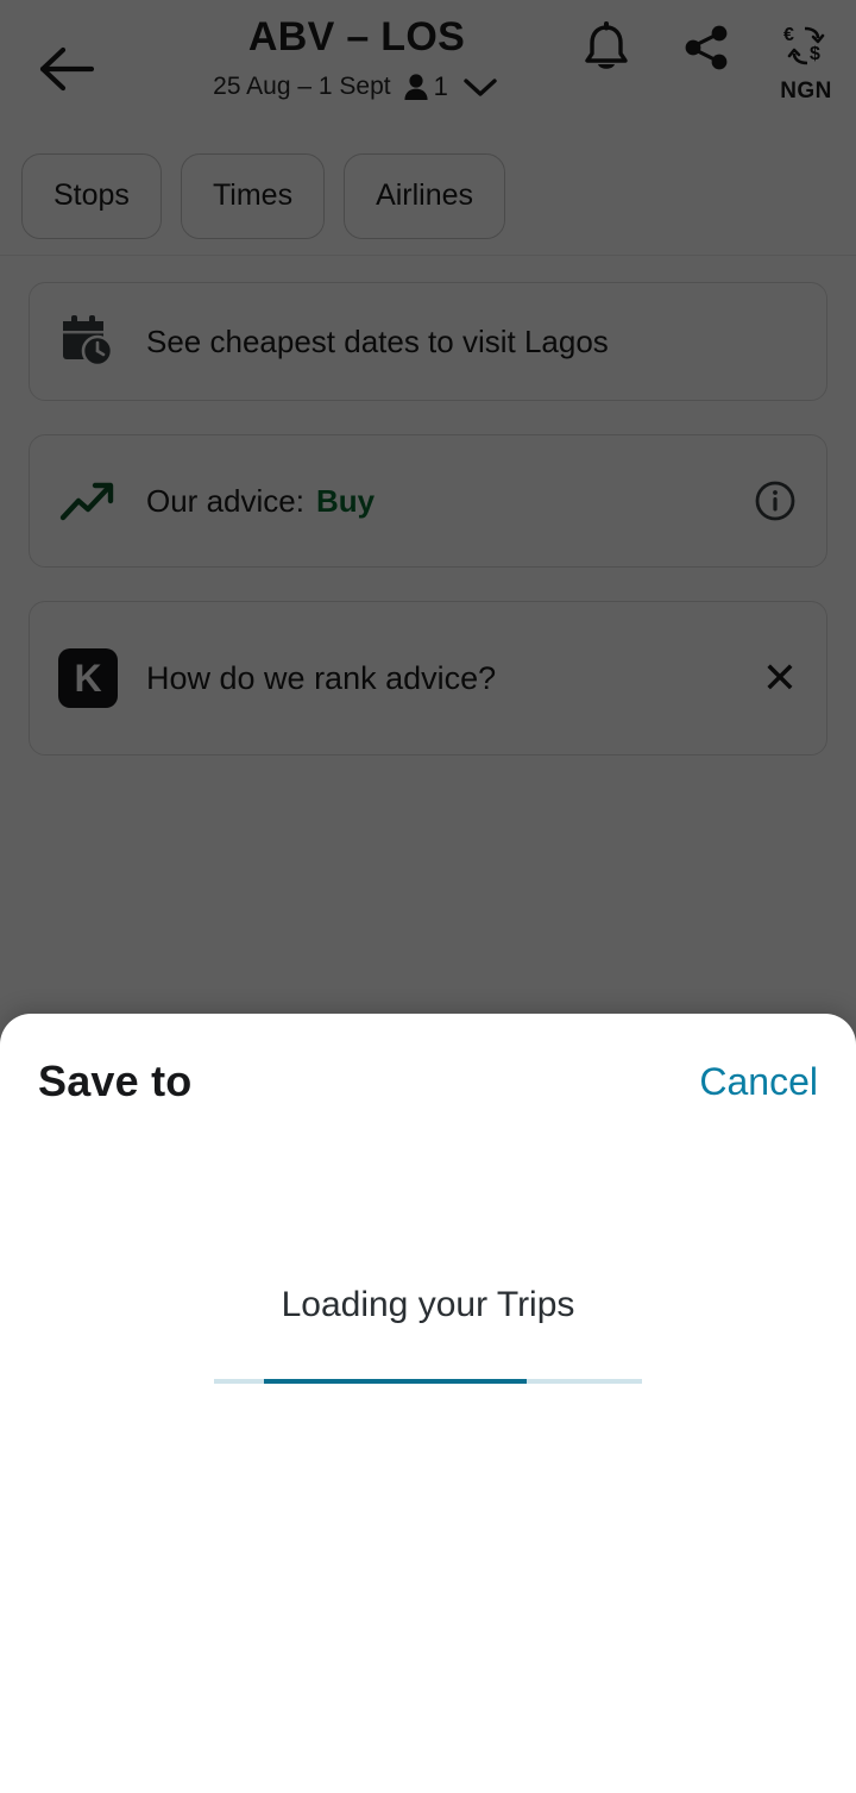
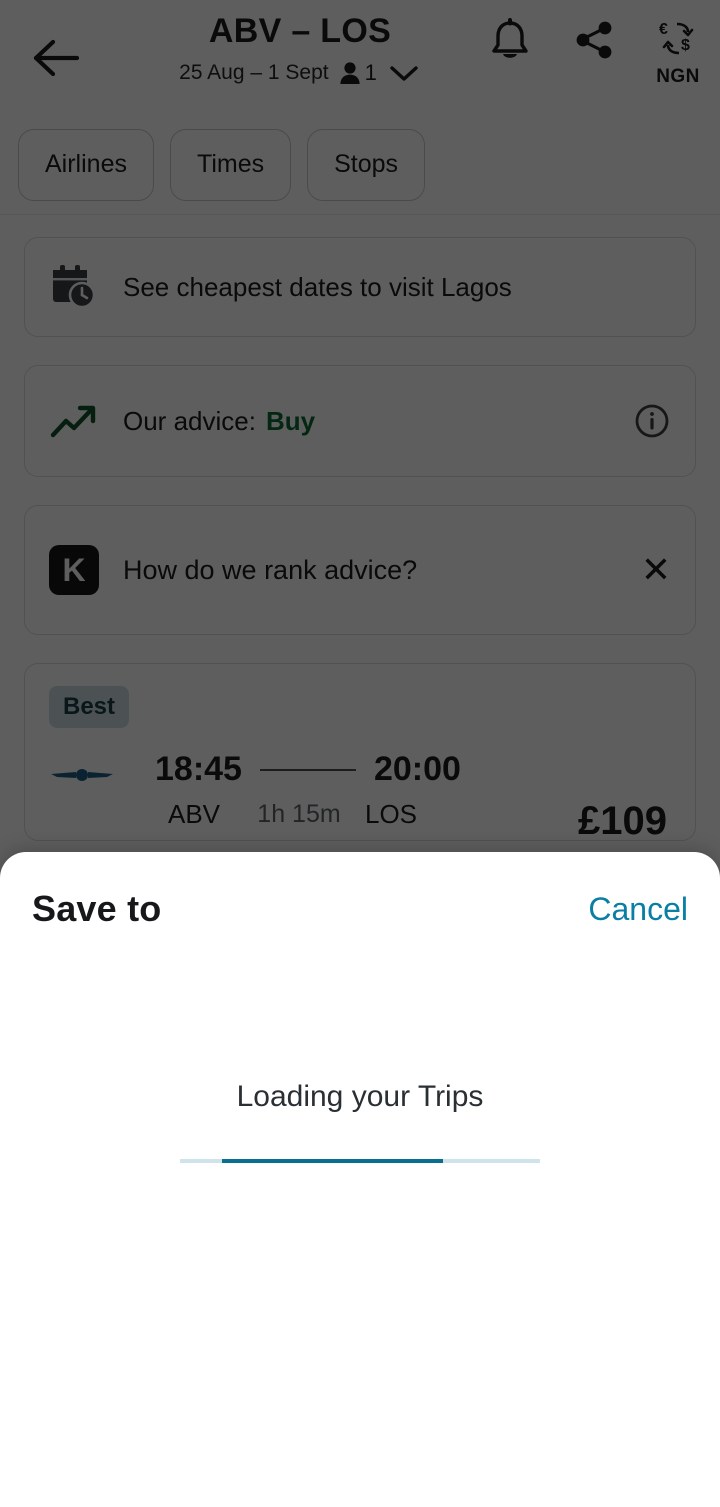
  ABV – LOS
  25 Aug – 1 Sept
  1
  €
  $
  NGN
- Stops
+ Airlines
  Times
- Airlines
+ Stops
  See cheapest dates to visit Lagos
  Our advice:
  Buy
  K
  How do we rank advice?
  ✕
+ Best
+ 18:45
+ 20:00
+ ABV
+ 1h 15m
+ LOS
+ £109
  Save to
  Cancel
  Loading your Trips
